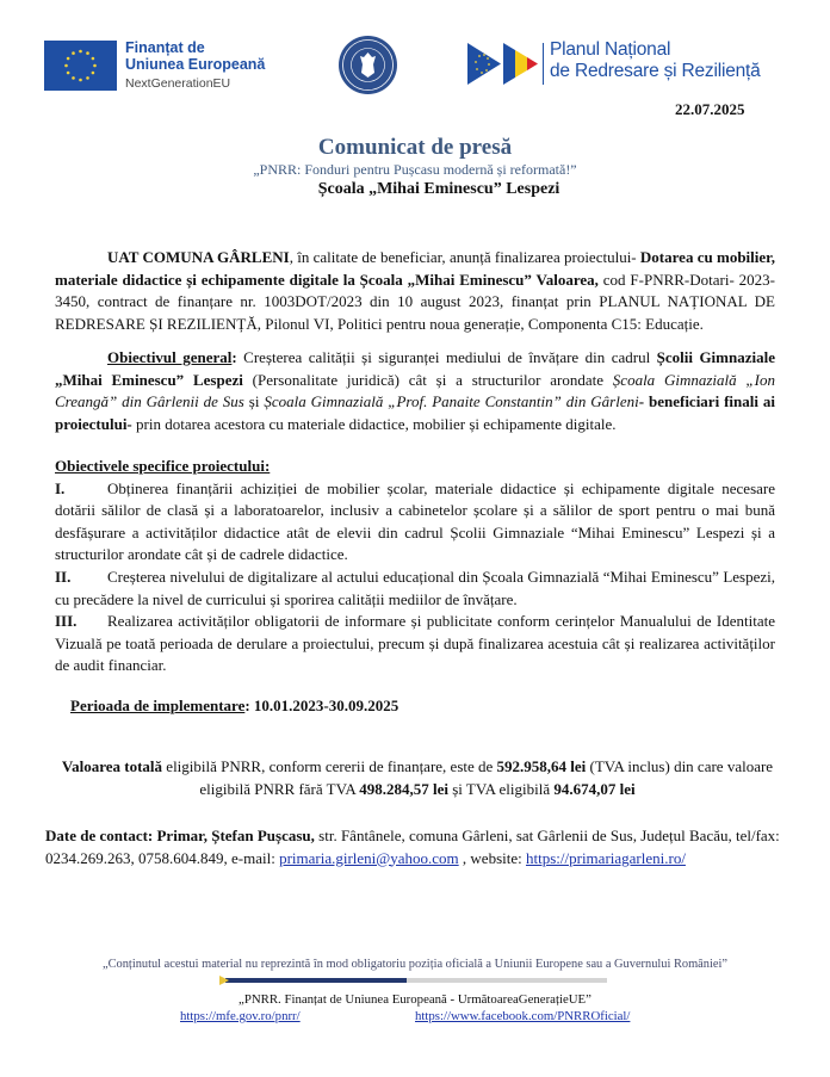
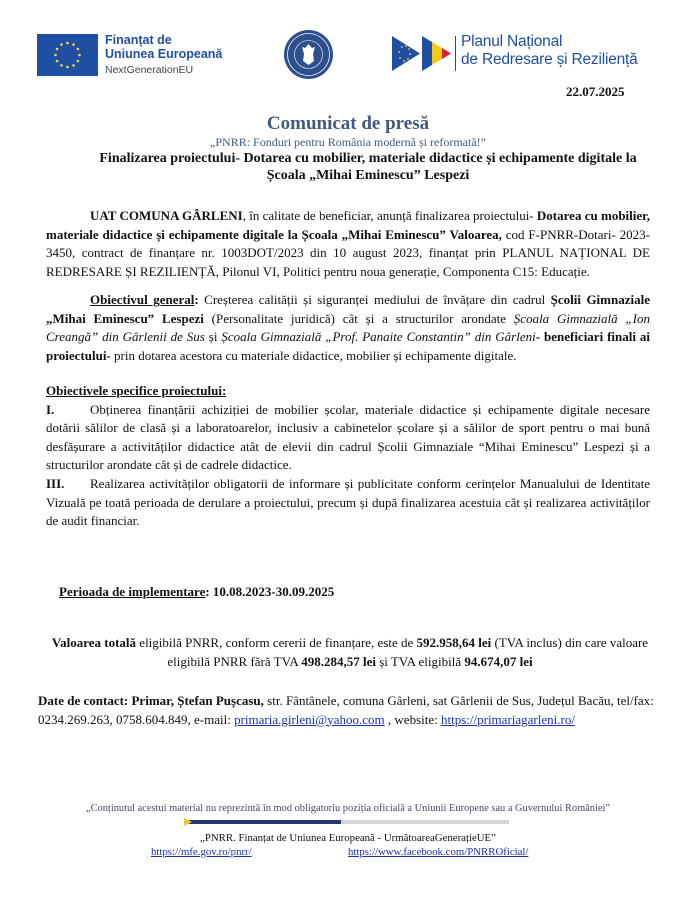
  Finanțat de
  Uniunea Europeană
  NextGenerationEU
  Planul Național
  de Redresare și Reziliență
  22.07.2025
  Comunicat de presă
- „PNRR: Fonduri pentru Pușcasu modernă și reformată!”
+ „PNRR: Fonduri pentru România modernă și reformată!”
+ Finalizarea proiectului- Dotarea cu mobilier, materiale didactice și echipamente digitale la
  Școala „Mihai Eminescu” Lespezi
  UAT COMUNA GÂRLENI, în calitate de beneficiar, anunță finalizarea proiectului- Dotarea cu mobilier, materiale didactice și echipamente digitale la Școala „Mihai Eminescu” Valoarea, cod F-PNRR-Dotari- 2023-3450, contract de finanțare nr. 1003DOT/2023 din 10 august 2023, finanțat prin PLANUL NAȚIONAL DE REDRESARE ȘI REZILIENȚĂ, Pilonul VI, Politici pentru noua generație, Componenta C15: Educație.
  Obiectivul general: Creșterea calității și siguranței mediului de învățare din cadrul Școlii Gimnaziale „Mihai Eminescu” Lespezi (Personalitate juridică) cât și a structurilor arondate Școala Gimnazială „Ion Creangă” din Gârlenii de Sus și Școala Gimnazială „Prof. Panaite Constantin” din Gârleni- beneficiari finali ai proiectului- prin dotarea acestora cu materiale didactice, mobilier și echipamente digitale.
  Obiectivele specifice proiectului:
  I. Obținerea finanțării achiziției de mobilier școlar, materiale didactice și echipamente digitale necesare dotării sălilor de clasă și a laboratoarelor, inclusiv a cabinetelor școlare și a sălilor de sport pentru o mai bună desfășurare a activităților didactice atât de elevii din cadrul Școlii Gimnaziale “Mihai Eminescu” Lespezi și a structurilor arondate cât și de cadrele didactice.
- II. Creșterea nivelului de digitalizare al actului educațional din Școala Gimnazială “Mihai Eminescu” Lespezi, cu precădere la nivel de curricului și sporirea calității mediilor de învățare.
  III. Realizarea activităților obligatorii de informare și publicitate conform cerințelor Manualului de Identitate Vizuală pe toată perioada de derulare a proiectului, precum și după finalizarea acestuia cât și realizarea activităților de audit financiar.
- Perioada de implementare: 10.01.2023-30.09.2025
+ Perioada de implementare: 10.08.2023-30.09.2025
  Valoarea totală eligibilă PNRR, conform cererii de finanțare, este de 592.958,64 lei (TVA inclus) din care valoare eligibilă PNRR fără TVA 498.284,57 lei și TVA eligibilă 94.674,07 lei
  Date de contact: Primar, Ștefan Pușcasu, str. Fântânele, comuna Gârleni, sat Gârlenii de Sus, Județul Bacău, tel/fax: 0234.269.263, 0758.604.849, e-mail: primaria.girleni@yahoo.com , website: https://primariagarleni.ro/
  „Conținutul acestui material nu reprezintă în mod obligatoriu poziția oficială a Uniunii Europene sau a Guvernului României”
  „PNRR. Finanțat de Uniunea Europeană - UrmătoareaGenerațieUE”
  https://mfe.gov.ro/pnrr/
  https://www.facebook.com/PNRROficial/
